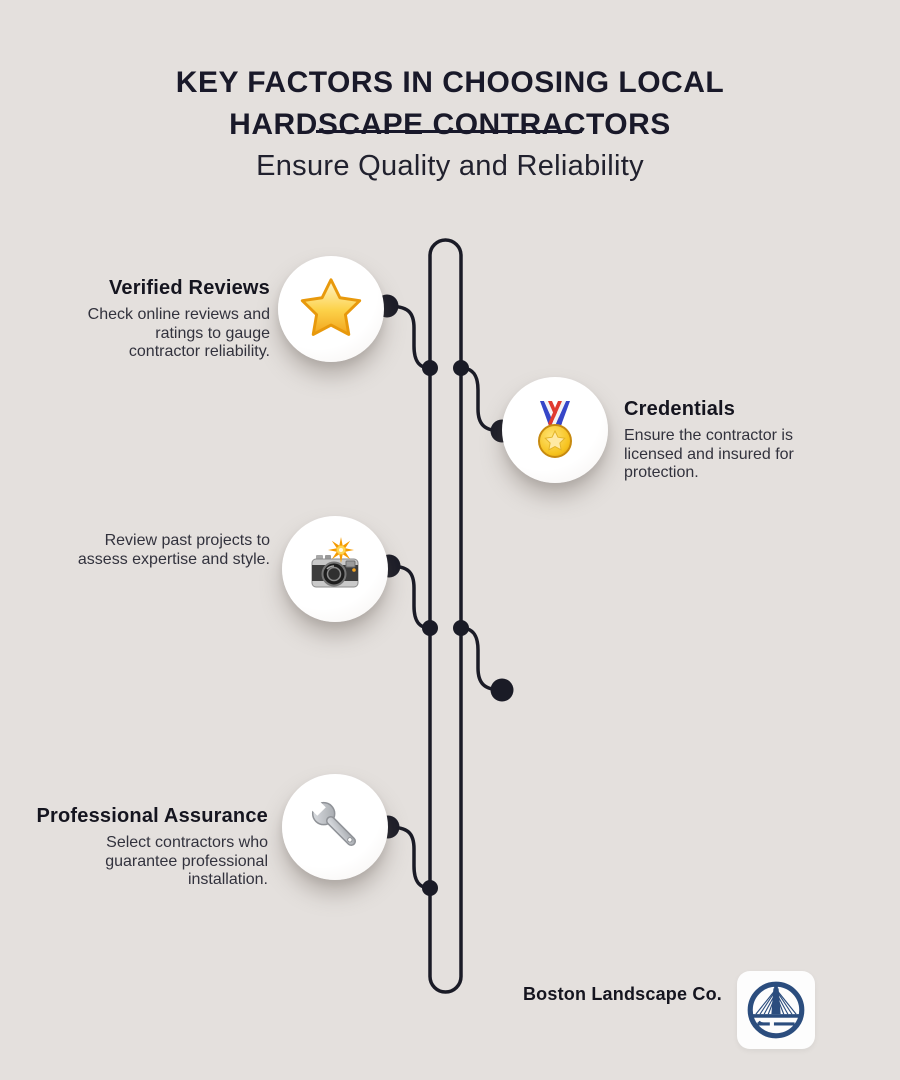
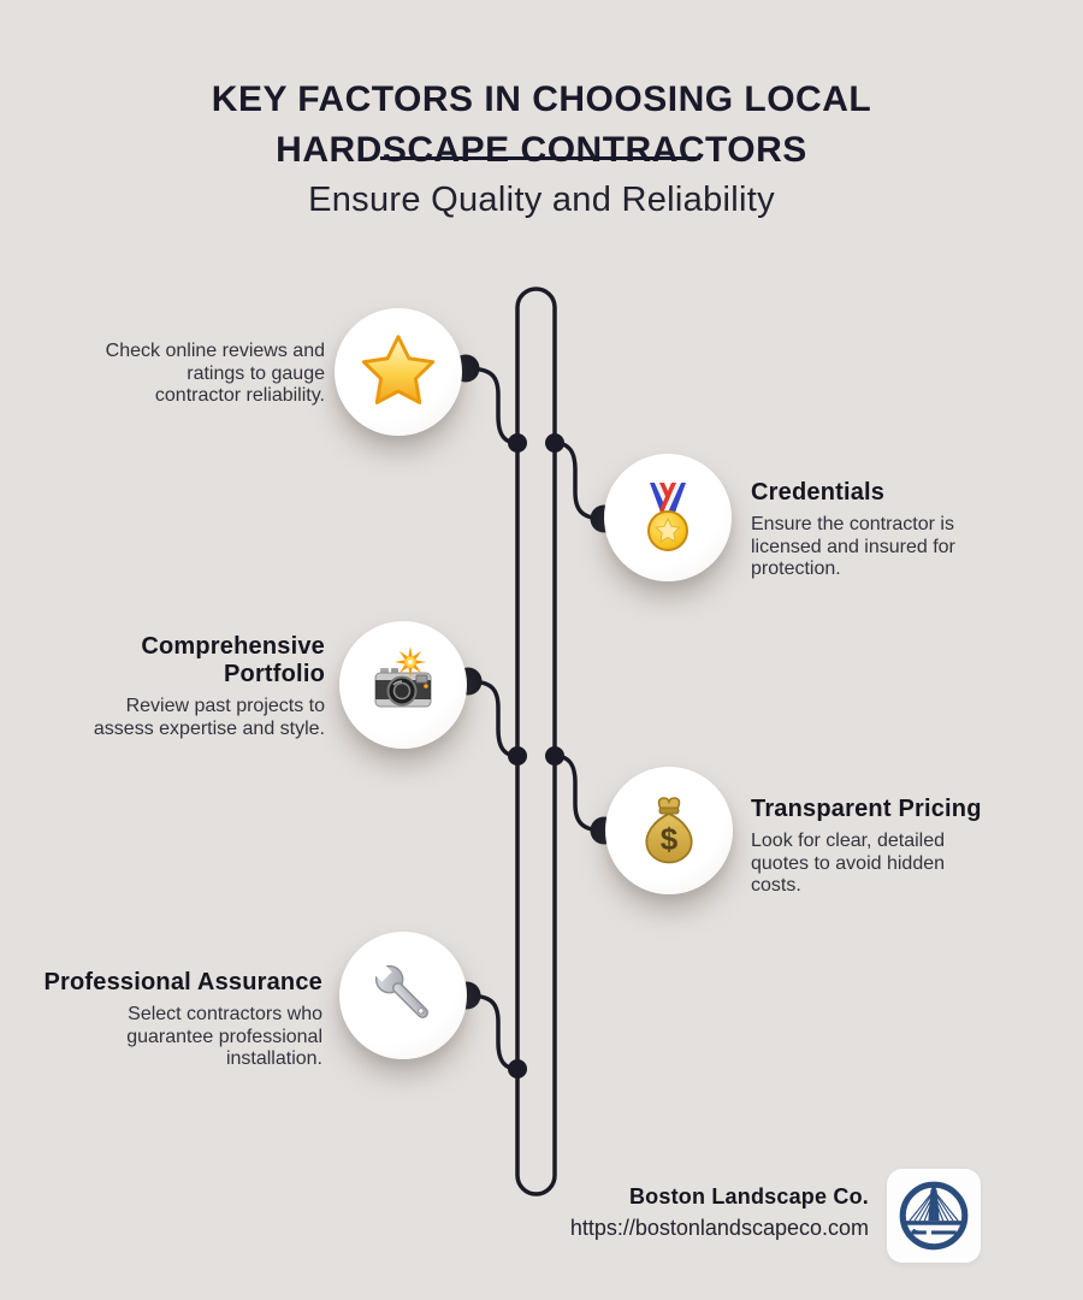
  KEY FACTORS IN CHOOSING LOCAL
  HARDSCAPE CONTRACTORS
  Ensure Quality and Reliability
- Verified Reviews
  Check online reviews and
  ratings to gauge
  contractor reliability.
  Credentials
  Ensure the contractor is
  licensed and insured for
  protection.
+ Comprehensive
+ Portfolio
  Review past projects to
  assess expertise and style.
+ $
+ Transparent Pricing
+ Look for clear, detailed
+ quotes to avoid hidden
+ costs.
  Professional Assurance
  Select contractors who
  guarantee professional
  installation.
  Boston Landscape Co.
+ https://bostonlandscapeco.com
